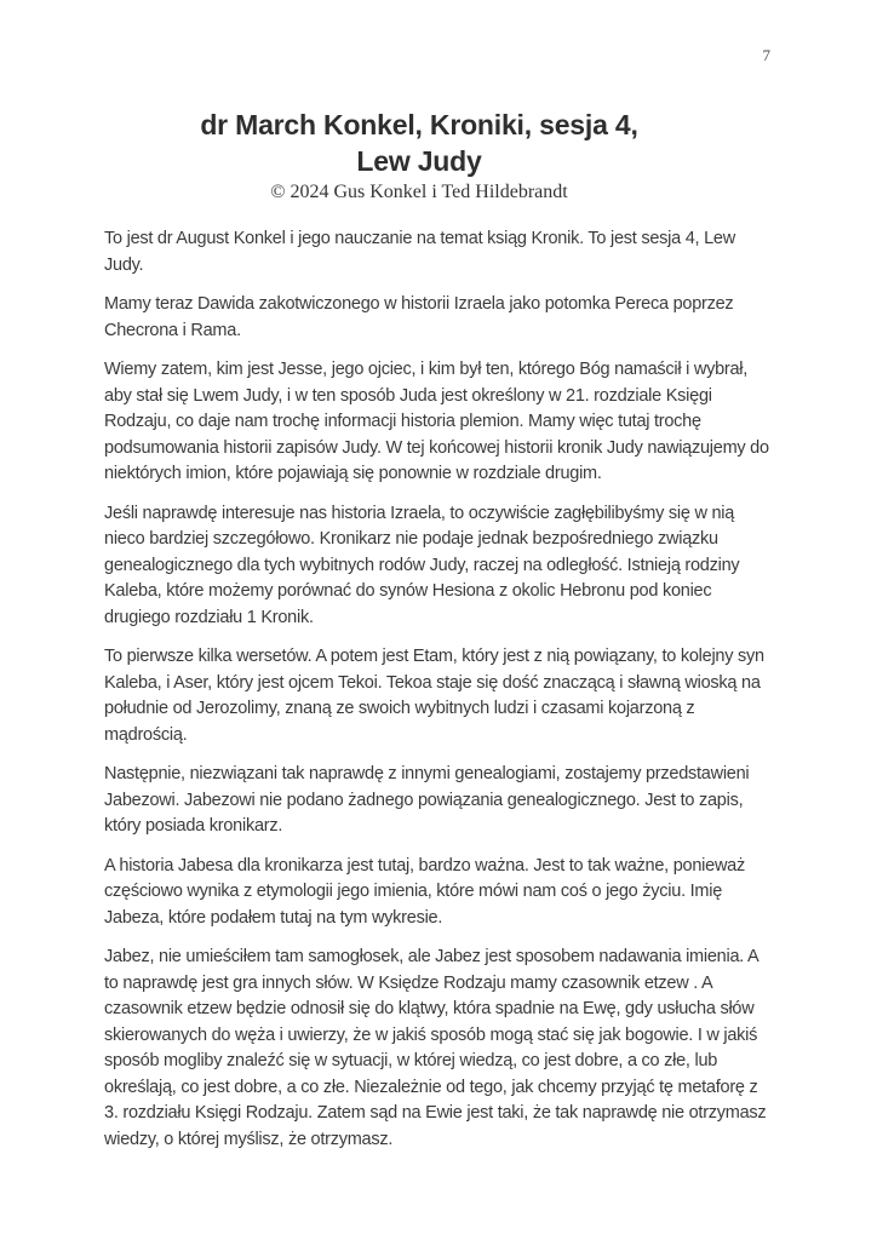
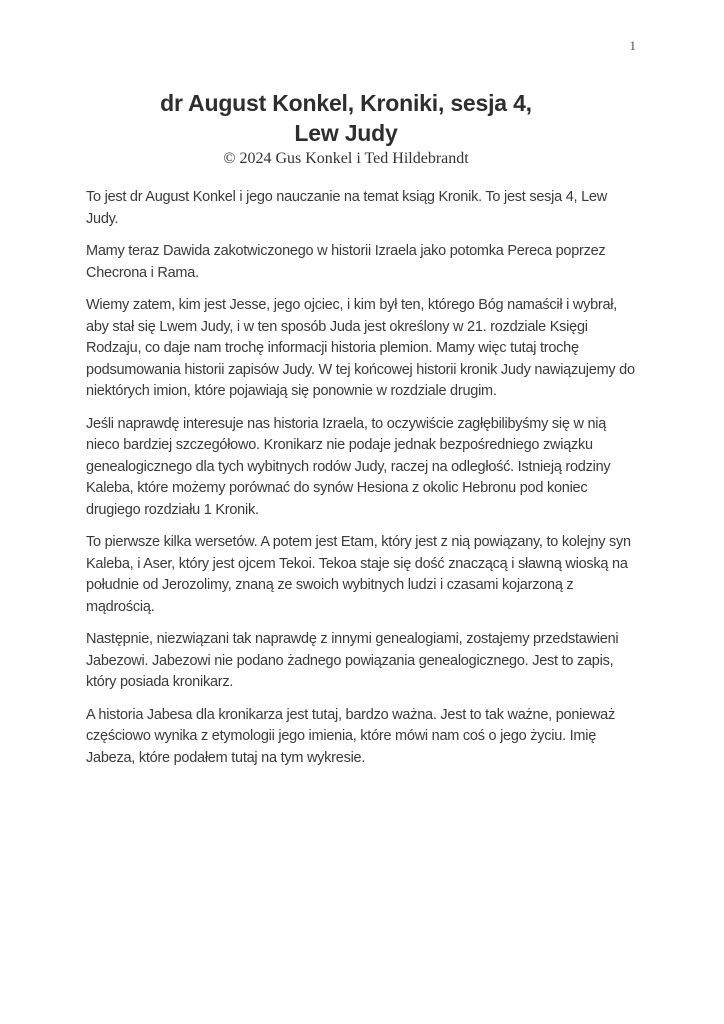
- 7
+ 1
- dr March Konkel, Kroniki, sesja 4,
+ dr August Konkel, Kroniki, sesja 4,
  Lew Judy
  © 2024 Gus Konkel i Ted Hildebrandt
  To jest dr August Konkel i jego nauczanie na temat ksiąg Kronik. To jest sesja 4, Lew Judy.
  Mamy teraz Dawida zakotwiczonego w historii Izraela jako potomka Pereca poprzez Checrona i Rama.
  Wiemy zatem, kim jest Jesse, jego ojciec, i kim był ten, którego Bóg namaścił i wybrał, aby stał się Lwem Judy, i w ten sposób Juda jest określony w 21. rozdziale Księgi Rodzaju, co daje nam trochę informacji historia plemion. Mamy więc tutaj trochę podsumowania historii zapisów Judy. W tej końcowej historii kronik Judy nawiązujemy do niektórych imion, które pojawiają się ponownie w rozdziale drugim.
  Jeśli naprawdę interesuje nas historia Izraela, to oczywiście zagłębilibyśmy się w nią nieco bardziej szczegółowo. Kronikarz nie podaje jednak bezpośredniego związku genealogicznego dla tych wybitnych rodów Judy, raczej na odległość. Istnieją rodziny Kaleba, które możemy porównać do synów Hesiona z okolic Hebronu pod koniec drugiego rozdziału 1 Kronik.
  To pierwsze kilka wersetów. A potem jest Etam, który jest z nią powiązany, to kolejny syn Kaleba, i Aser, który jest ojcem Tekoi. Tekoa staje się dość znaczącą i sławną wioską na południe od Jerozolimy, znaną ze swoich wybitnych ludzi i czasami kojarzoną z mądrością.
  Następnie, niezwiązani tak naprawdę z innymi genealogiami, zostajemy przedstawieni Jabezowi. Jabezowi nie podano żadnego powiązania genealogicznego. Jest to zapis, który posiada kronikarz.
  A historia Jabesa dla kronikarza jest tutaj, bardzo ważna. Jest to tak ważne, ponieważ częściowo wynika z etymologii jego imienia, które mówi nam coś o jego życiu. Imię Jabeza, które podałem tutaj na tym wykresie.
- Jabez, nie umieściłem tam samogłosek, ale Jabez jest sposobem nadawania imienia. A to naprawdę jest gra innych słów. W Księdze Rodzaju mamy czasownik etzew . A czasownik etzew będzie odnosił się do klątwy, która spadnie na Ewę, gdy usłucha słów skierowanych do węża i uwierzy, że w jakiś sposób mogą stać się jak bogowie. I w jakiś sposób mogliby znaleźć się w sytuacji, w której wiedzą, co jest dobre, a co złe, lub określają, co jest dobre, a co złe. Niezależnie od tego, jak chcemy przyjąć tę metaforę z 3. rozdziału Księgi Rodzaju. Zatem sąd na Ewie jest taki, że tak naprawdę nie otrzymasz wiedzy, o której myślisz, że otrzymasz.
